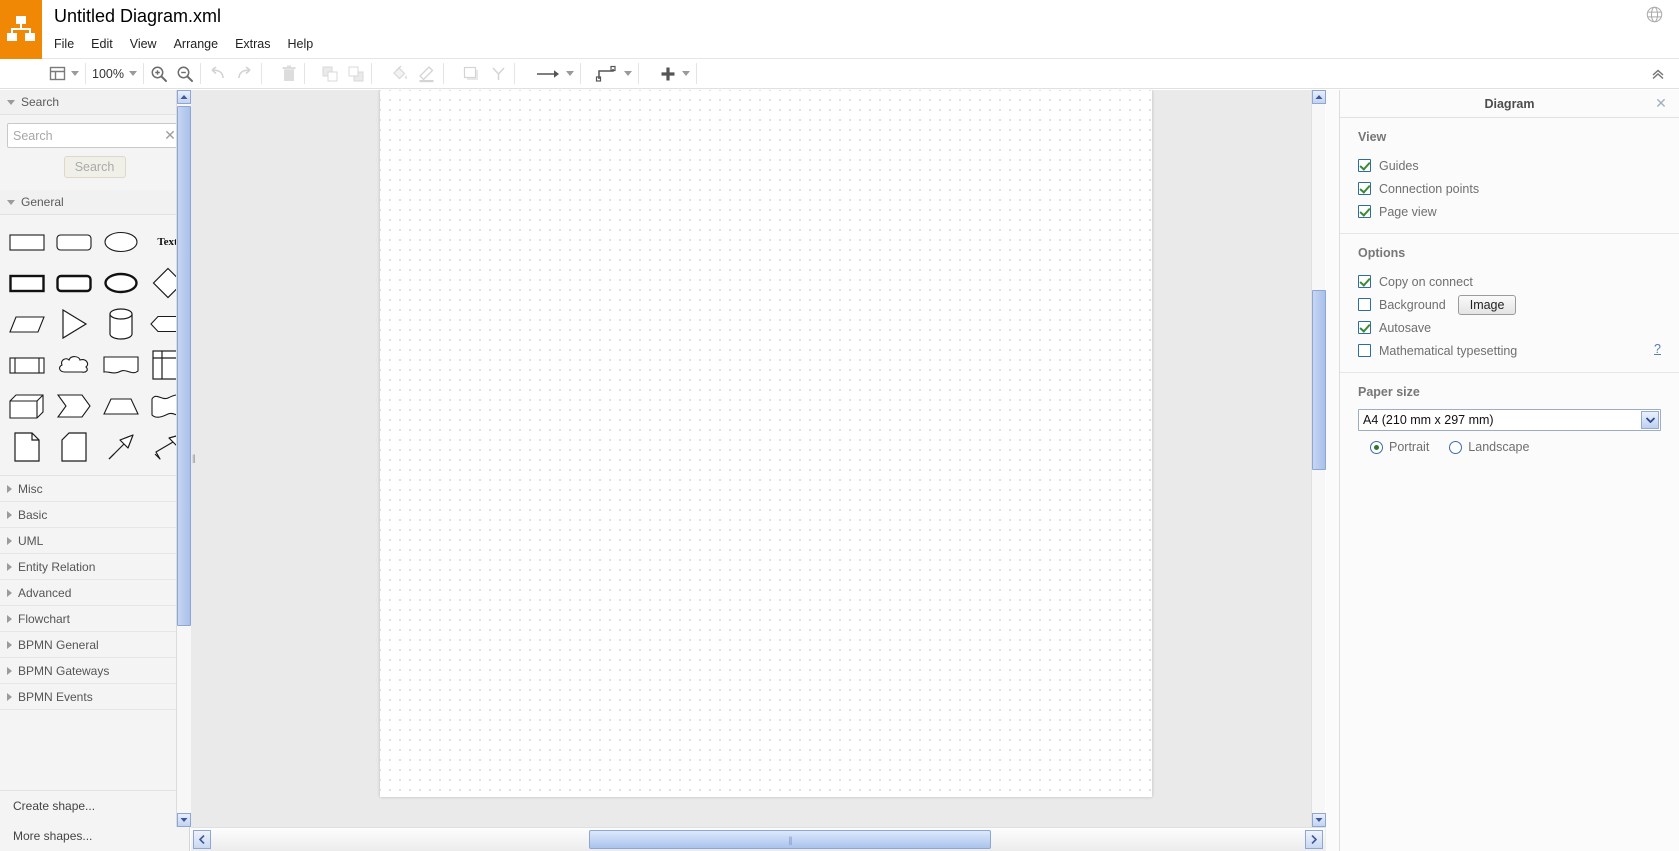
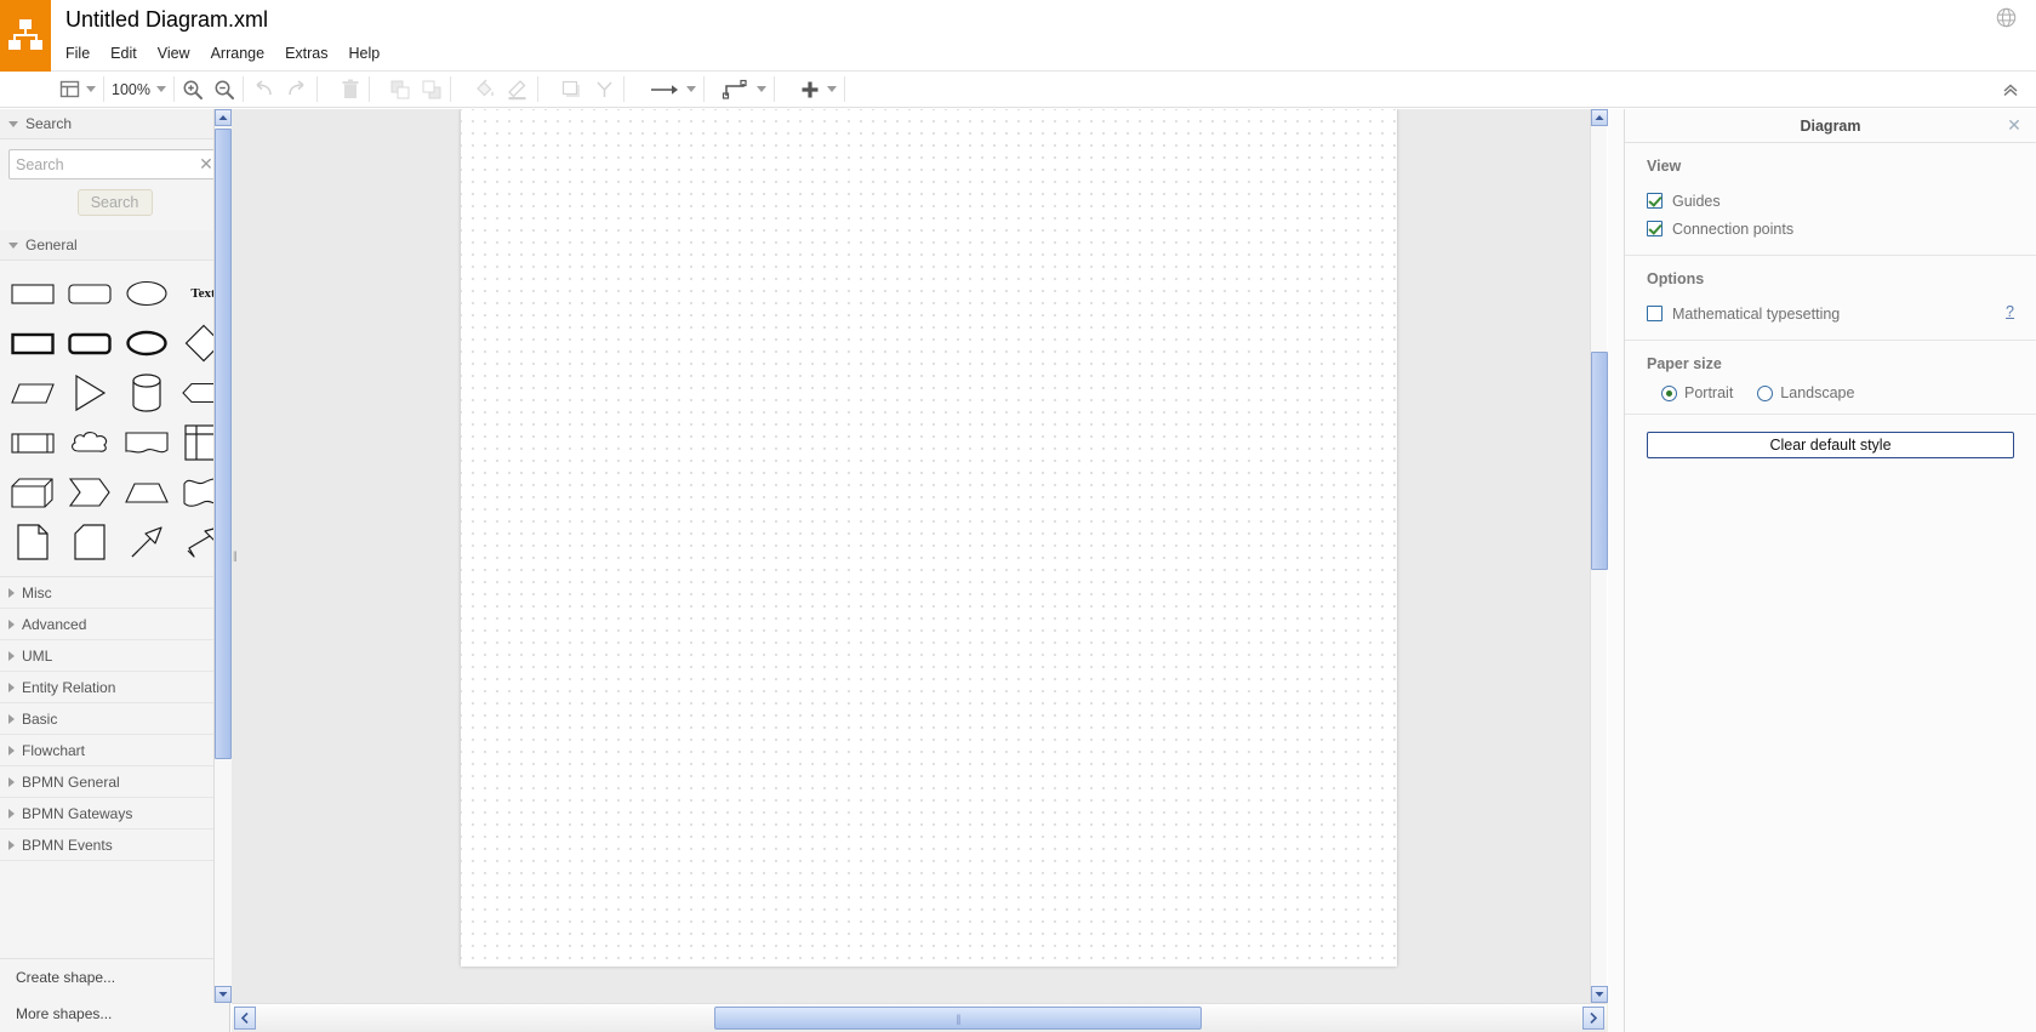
  Untitled Diagram.xml
  File
  Edit
  View
  Arrange
  Extras
  Help
  100%
  Search
  Search
  ✕
  Search
  General
  Tex
  Misc
- Basic
+ Advanced
  UML
  Entity Relation
- Advanced
+ Basic
  Flowchart
  BPMN General
  BPMN Gateways
  BPMN Events
  Create shape...
  More shapes...
  ||
  ||
  Diagram
  ✕
  View
  Guides
  Connection points
- Page view
  Options
- Copy on connect
- Background
- Image
- Autosave
  Mathematical typesetting
  ?
  Paper size
- A4 (210 mm x 297 mm)
  Portrait
  Landscape
+ Clear default style
